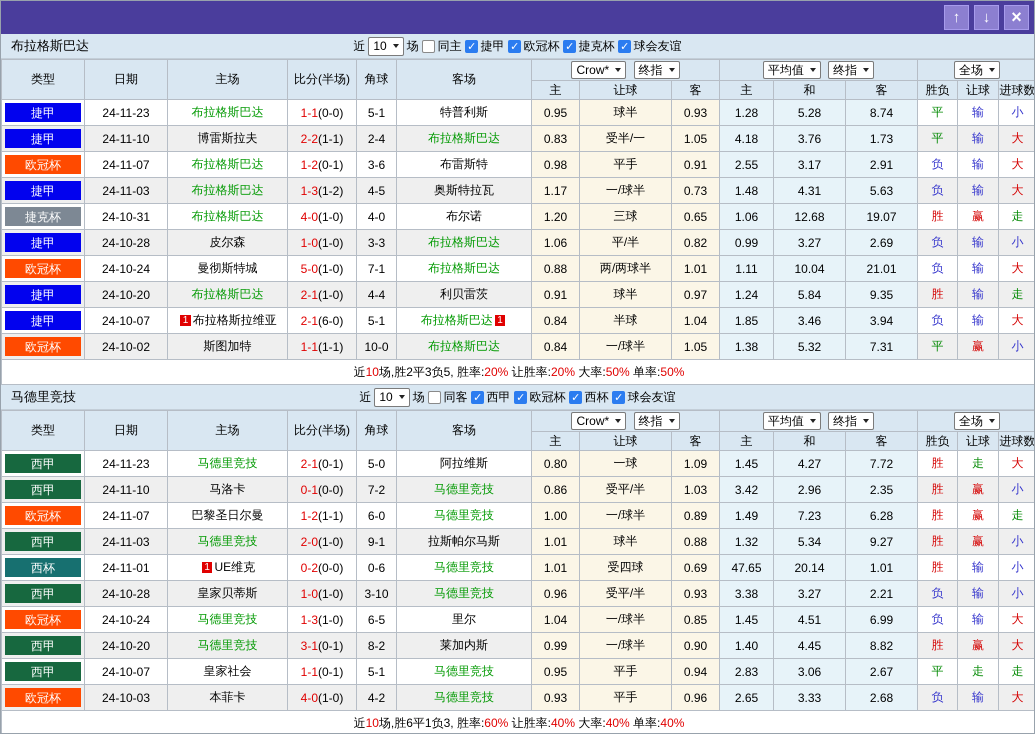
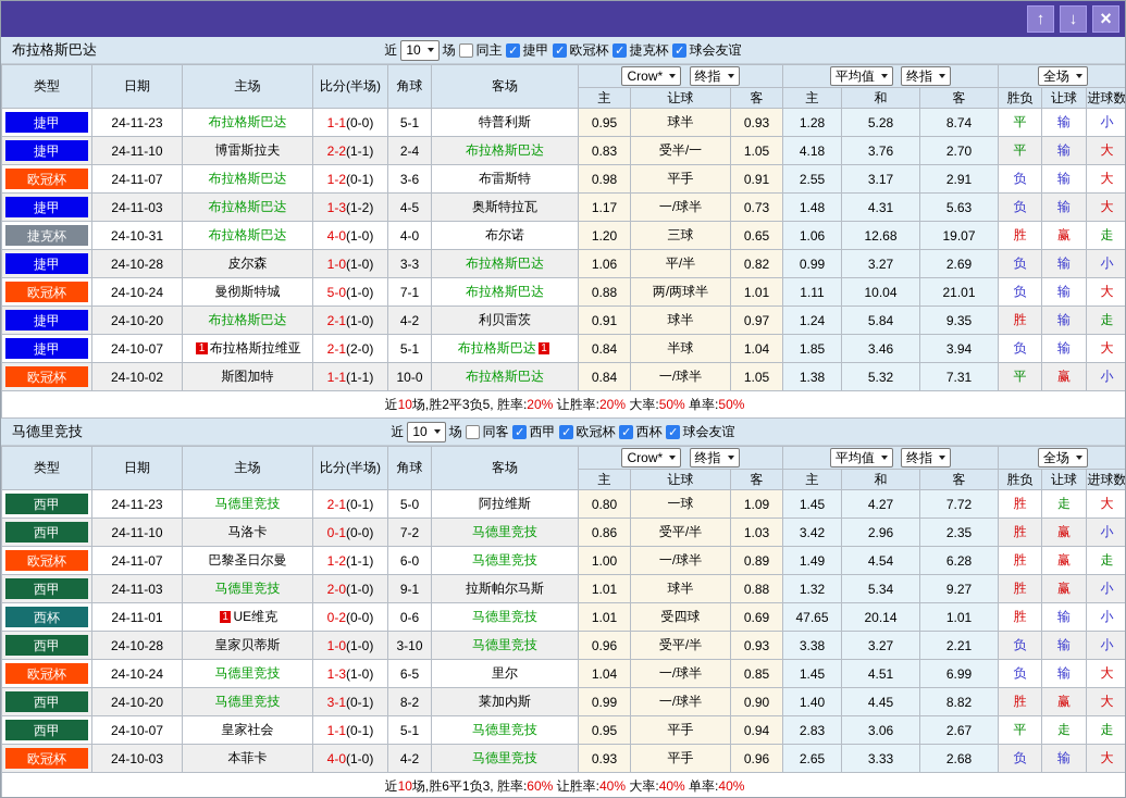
  ↑
  ↓
  ×
  布拉格斯巴达
  近
  10
  场
  同主
  捷甲
  欧冠杯
  捷克杯
  球会友谊
  类型	日期	主场	比分(半场)	角球	客场	Crow* 终指	平均值 终指	全场
  主	让球	客	主	和	客	胜负	让球	进球数
  捷甲	24-11-23	布拉格斯巴达	1-1(0-0)	5-1	特普利斯	0.95	球半	0.93	1.28	5.28	8.74	平	输	小
- 捷甲	24-11-10	博雷斯拉夫	2-2(1-1)	2-4	布拉格斯巴达	0.83	受半/一	1.05	4.18	3.76	1.73	平	输	大
+ 捷甲	24-11-10	博雷斯拉夫	2-2(1-1)	2-4	布拉格斯巴达	0.83	受半/一	1.05	4.18	3.76	2.70	平	输	大
  欧冠杯	24-11-07	布拉格斯巴达	1-2(0-1)	3-6	布雷斯特	0.98	平手	0.91	2.55	3.17	2.91	负	输	大
  捷甲	24-11-03	布拉格斯巴达	1-3(1-2)	4-5	奥斯特拉瓦	1.17	一/球半	0.73	1.48	4.31	5.63	负	输	大
  捷克杯	24-10-31	布拉格斯巴达	4-0(1-0)	4-0	布尔诺	1.20	三球	0.65	1.06	12.68	19.07	胜	赢	走
  捷甲	24-10-28	皮尔森	1-0(1-0)	3-3	布拉格斯巴达	1.06	平/半	0.82	0.99	3.27	2.69	负	输	小
  欧冠杯	24-10-24	曼彻斯特城	5-0(1-0)	7-1	布拉格斯巴达	0.88	两/两球半	1.01	1.11	10.04	21.01	负	输	大
- 捷甲	24-10-20	布拉格斯巴达	2-1(1-0)	4-4	利贝雷茨	0.91	球半	0.97	1.24	5.84	9.35	胜	输	走
+ 捷甲	24-10-20	布拉格斯巴达	2-1(1-0)	4-2	利贝雷茨	0.91	球半	0.97	1.24	5.84	9.35	胜	输	走
- 捷甲	24-10-07	1 布拉格斯拉维亚	2-1(6-0)	5-1	布拉格斯巴达 1	0.84	半球	1.04	1.85	3.46	3.94	负	输	大
+ 捷甲	24-10-07	1 布拉格斯拉维亚	2-1(2-0)	5-1	布拉格斯巴达 1	0.84	半球	1.04	1.85	3.46	3.94	负	输	大
  欧冠杯	24-10-02	斯图加特	1-1(1-1)	10-0	布拉格斯巴达	0.84	一/球半	1.05	1.38	5.32	7.31	平	赢	小
  近10场,胜2平3负5, 胜率:20% 让胜率:20% 大率:50% 单率:50%
  马德里竞技
  近
  10
  场
  同客
  西甲
  欧冠杯
  西杯
  球会友谊
  类型	日期	主场	比分(半场)	角球	客场	Crow* 终指	平均值 终指	全场
  主	让球	客	主	和	客	胜负	让球	进球数
  西甲	24-11-23	马德里竞技	2-1(0-1)	5-0	阿拉维斯	0.80	一球	1.09	1.45	4.27	7.72	胜	走	大
  西甲	24-11-10	马洛卡	0-1(0-0)	7-2	马德里竞技	0.86	受平/半	1.03	3.42	2.96	2.35	胜	赢	小
- 欧冠杯	24-11-07	巴黎圣日尔曼	1-2(1-1)	6-0	马德里竞技	1.00	一/球半	0.89	1.49	7.23	6.28	胜	赢	走
+ 欧冠杯	24-11-07	巴黎圣日尔曼	1-2(1-1)	6-0	马德里竞技	1.00	一/球半	0.89	1.49	4.54	6.28	胜	赢	走
  西甲	24-11-03	马德里竞技	2-0(1-0)	9-1	拉斯帕尔马斯	1.01	球半	0.88	1.32	5.34	9.27	胜	赢	小
  西杯	24-11-01	1 UE维克	0-2(0-0)	0-6	马德里竞技	1.01	受四球	0.69	47.65	20.14	1.01	胜	输	小
  西甲	24-10-28	皇家贝蒂斯	1-0(1-0)	3-10	马德里竞技	0.96	受平/半	0.93	3.38	3.27	2.21	负	输	小
  欧冠杯	24-10-24	马德里竞技	1-3(1-0)	6-5	里尔	1.04	一/球半	0.85	1.45	4.51	6.99	负	输	大
  西甲	24-10-20	马德里竞技	3-1(0-1)	8-2	莱加内斯	0.99	一/球半	0.90	1.40	4.45	8.82	胜	赢	大
  西甲	24-10-07	皇家社会	1-1(0-1)	5-1	马德里竞技	0.95	平手	0.94	2.83	3.06	2.67	平	走	走
  欧冠杯	24-10-03	本菲卡	4-0(1-0)	4-2	马德里竞技	0.93	平手	0.96	2.65	3.33	2.68	负	输	大
  近10场,胜6平1负3, 胜率:60% 让胜率:40% 大率:40% 单率:40%
